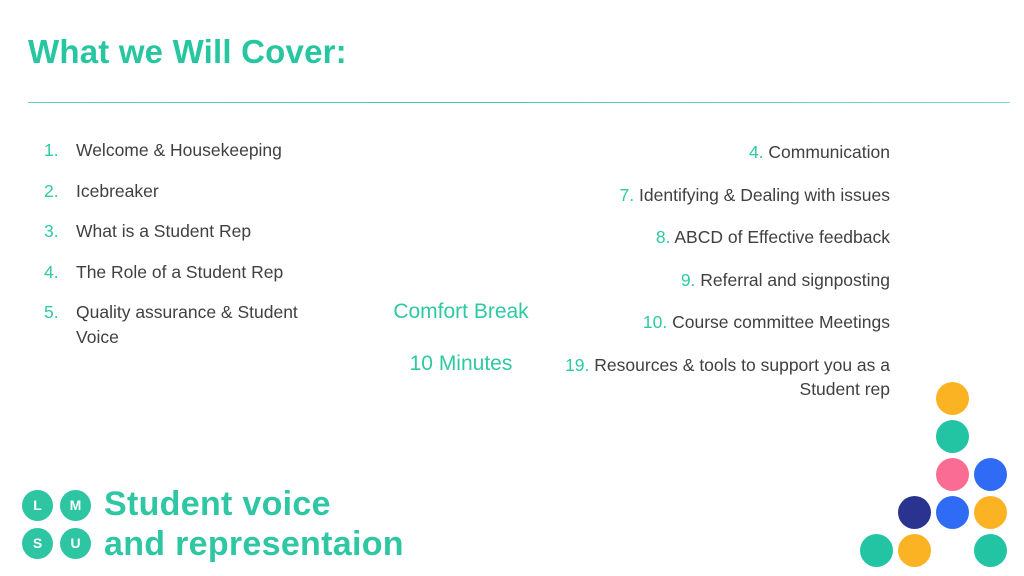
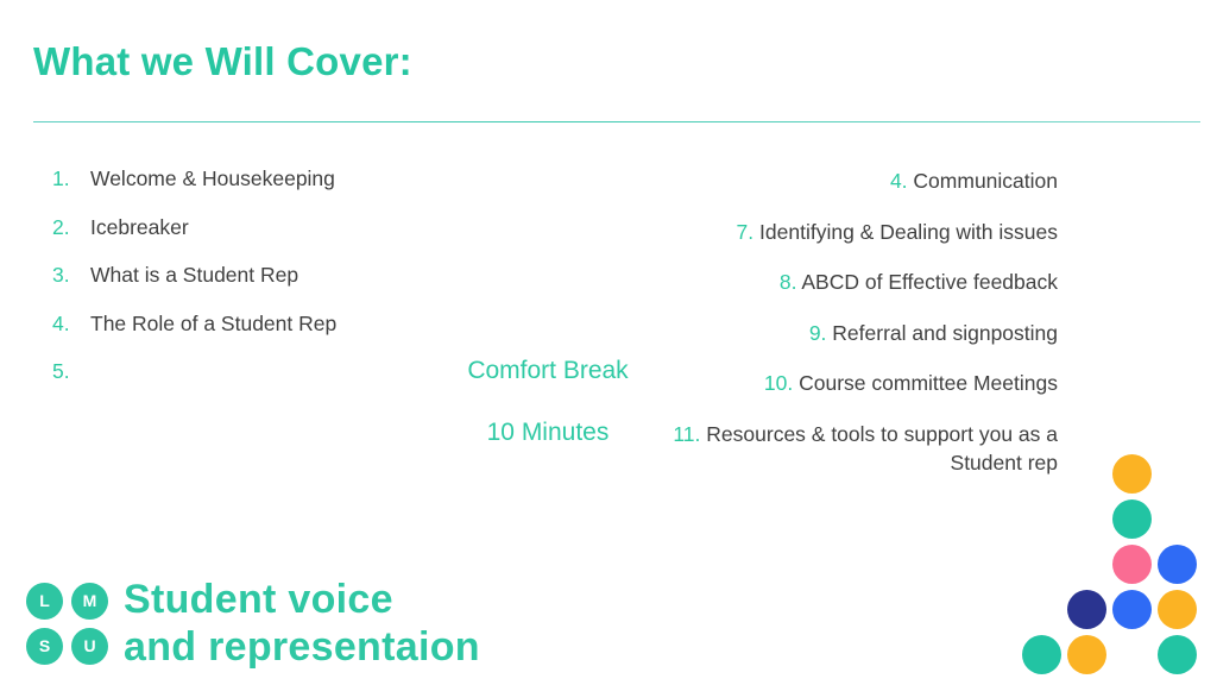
  What we Will Cover:
  1.
  Welcome & Housekeeping
  2.
  Icebreaker
  3.
  What is a Student Rep
  4.
  The Role of a Student Rep
  5.
- Quality assurance & Student Voice
  Comfort Break
  10 Minutes
  4. Communication
  7. Identifying & Dealing with issues
  8. ABCD of Effective feedback
  9. Referral and signposting
  10. Course committee Meetings
- 19. Resources & tools to support you as a Student rep
+ 11. Resources & tools to support you as a Student rep
  L
  M
  S
  U
  Student voice
  and representaion
